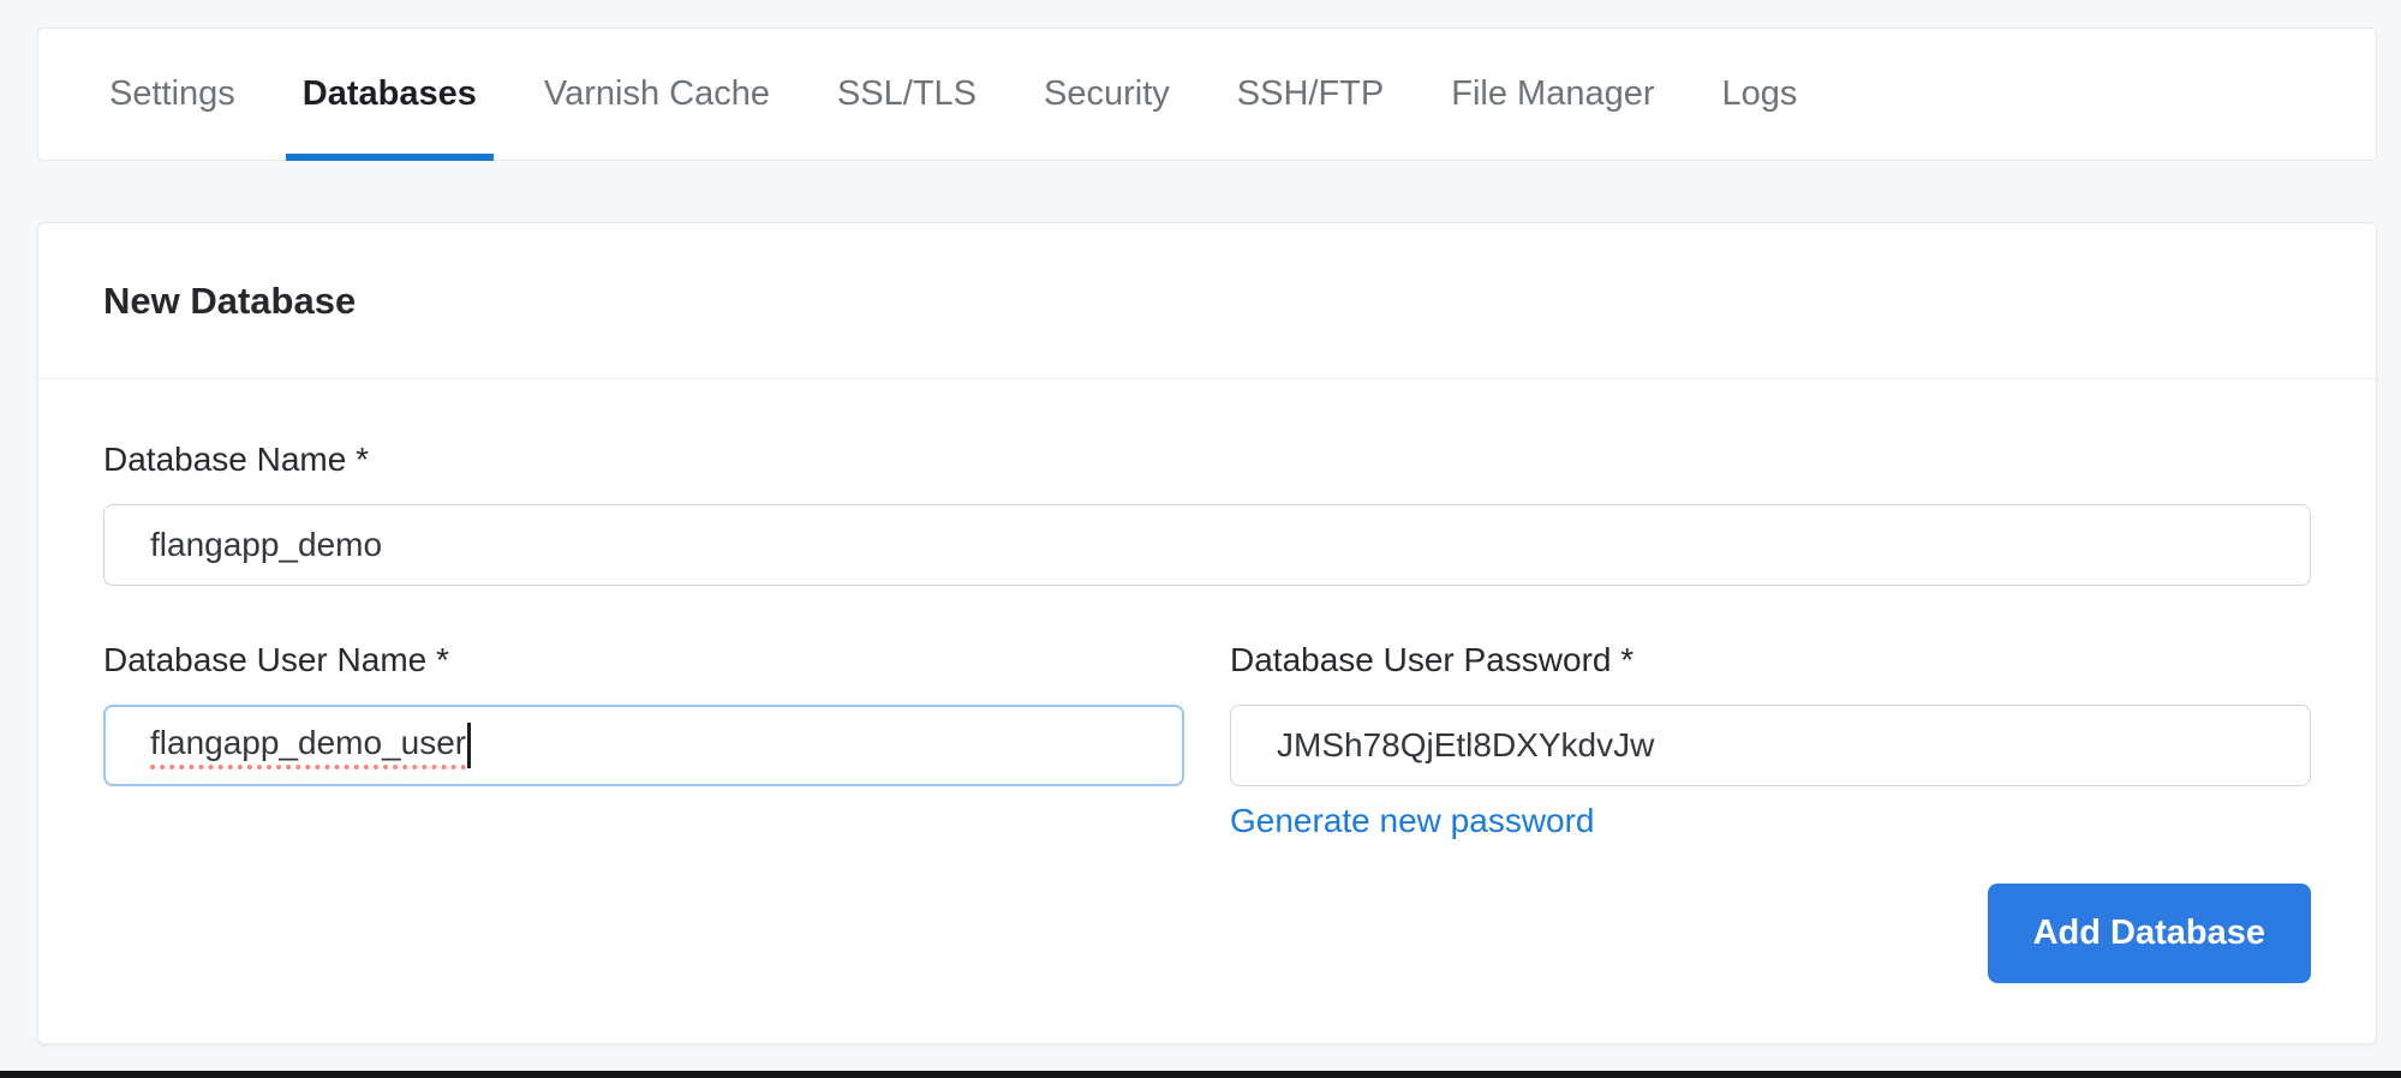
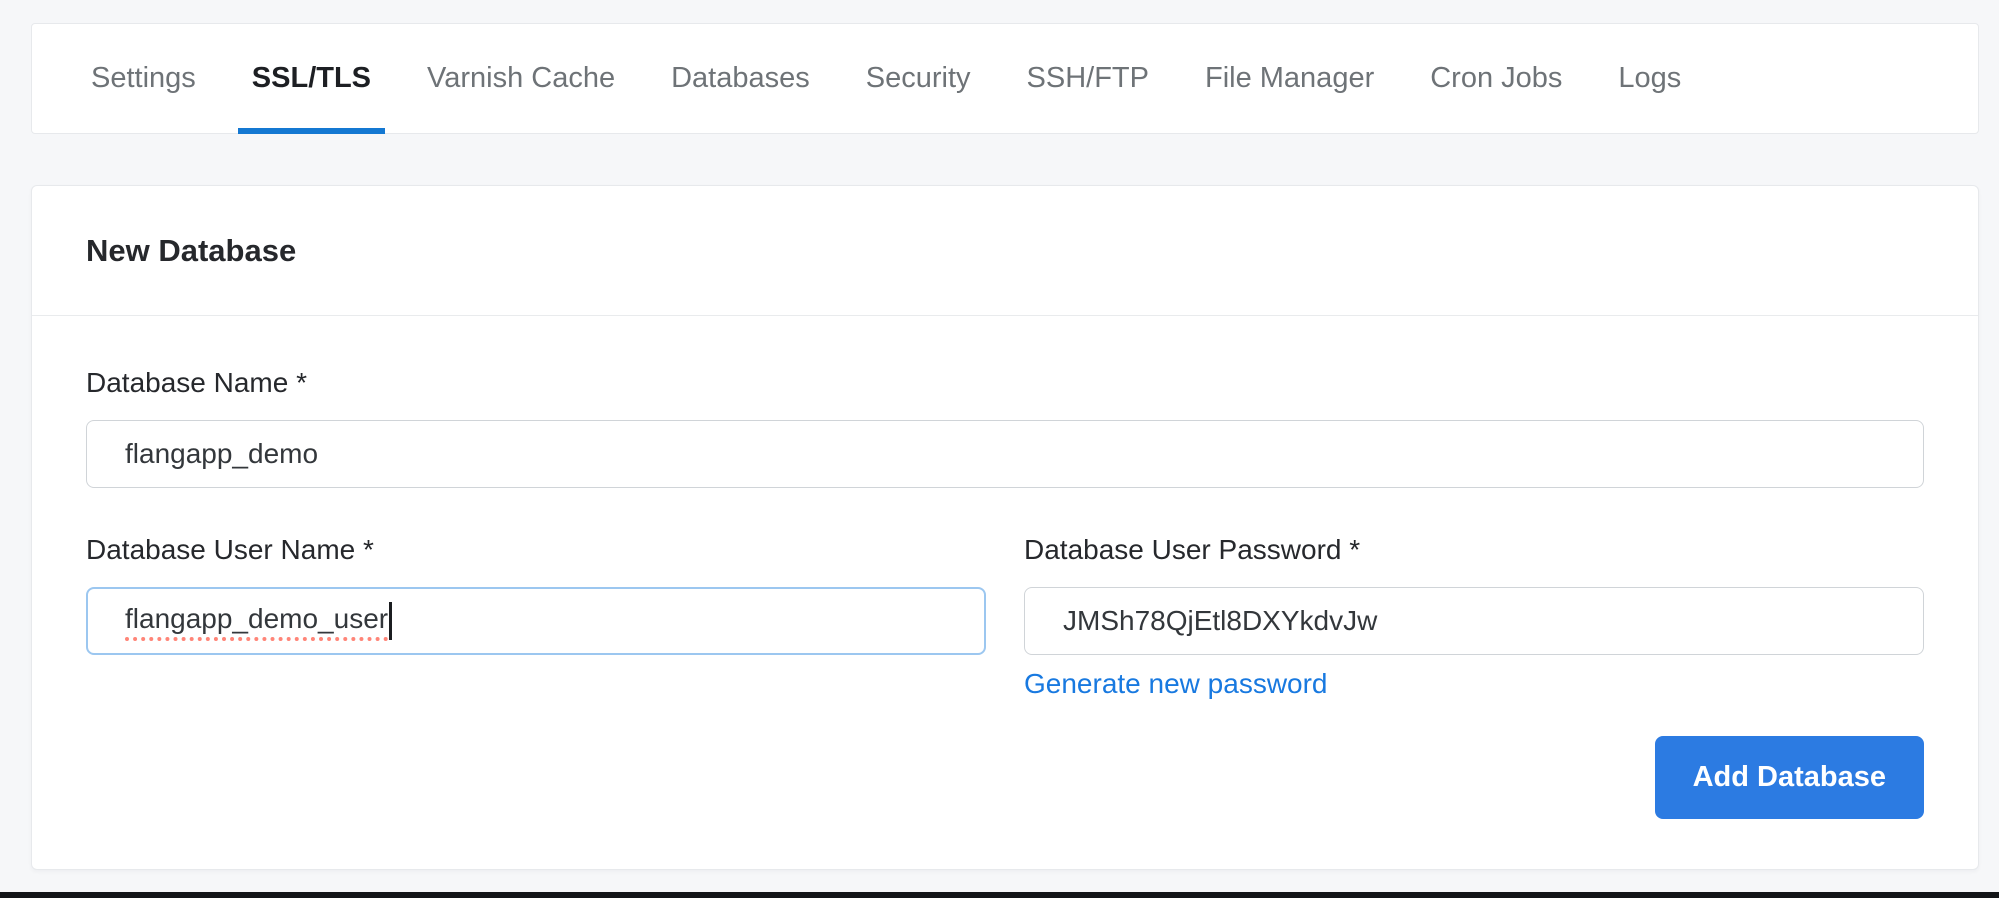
  Settings
- Databases
+ SSL/TLS
  Varnish Cache
- SSL/TLS
+ Databases
  Security
  SSH/FTP
  File Manager
+ Cron Jobs
  Logs
  New Database
  Database Name *
  flangapp_demo
  Database User Name *
  flangapp_demo_user
  Database User Password *
  JMSh78QjEtl8DXYkdvJw Generate new password
  Add Database
